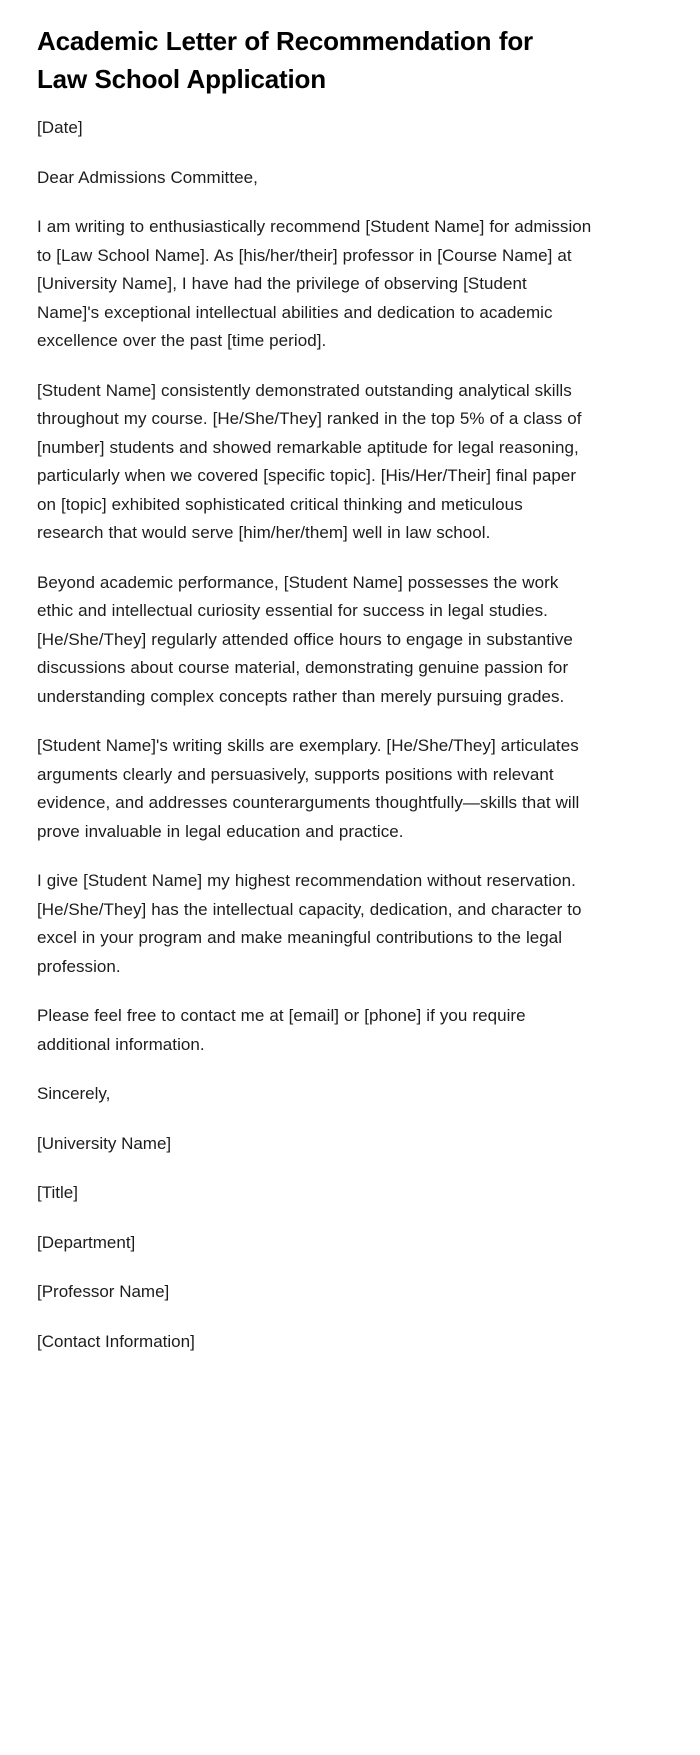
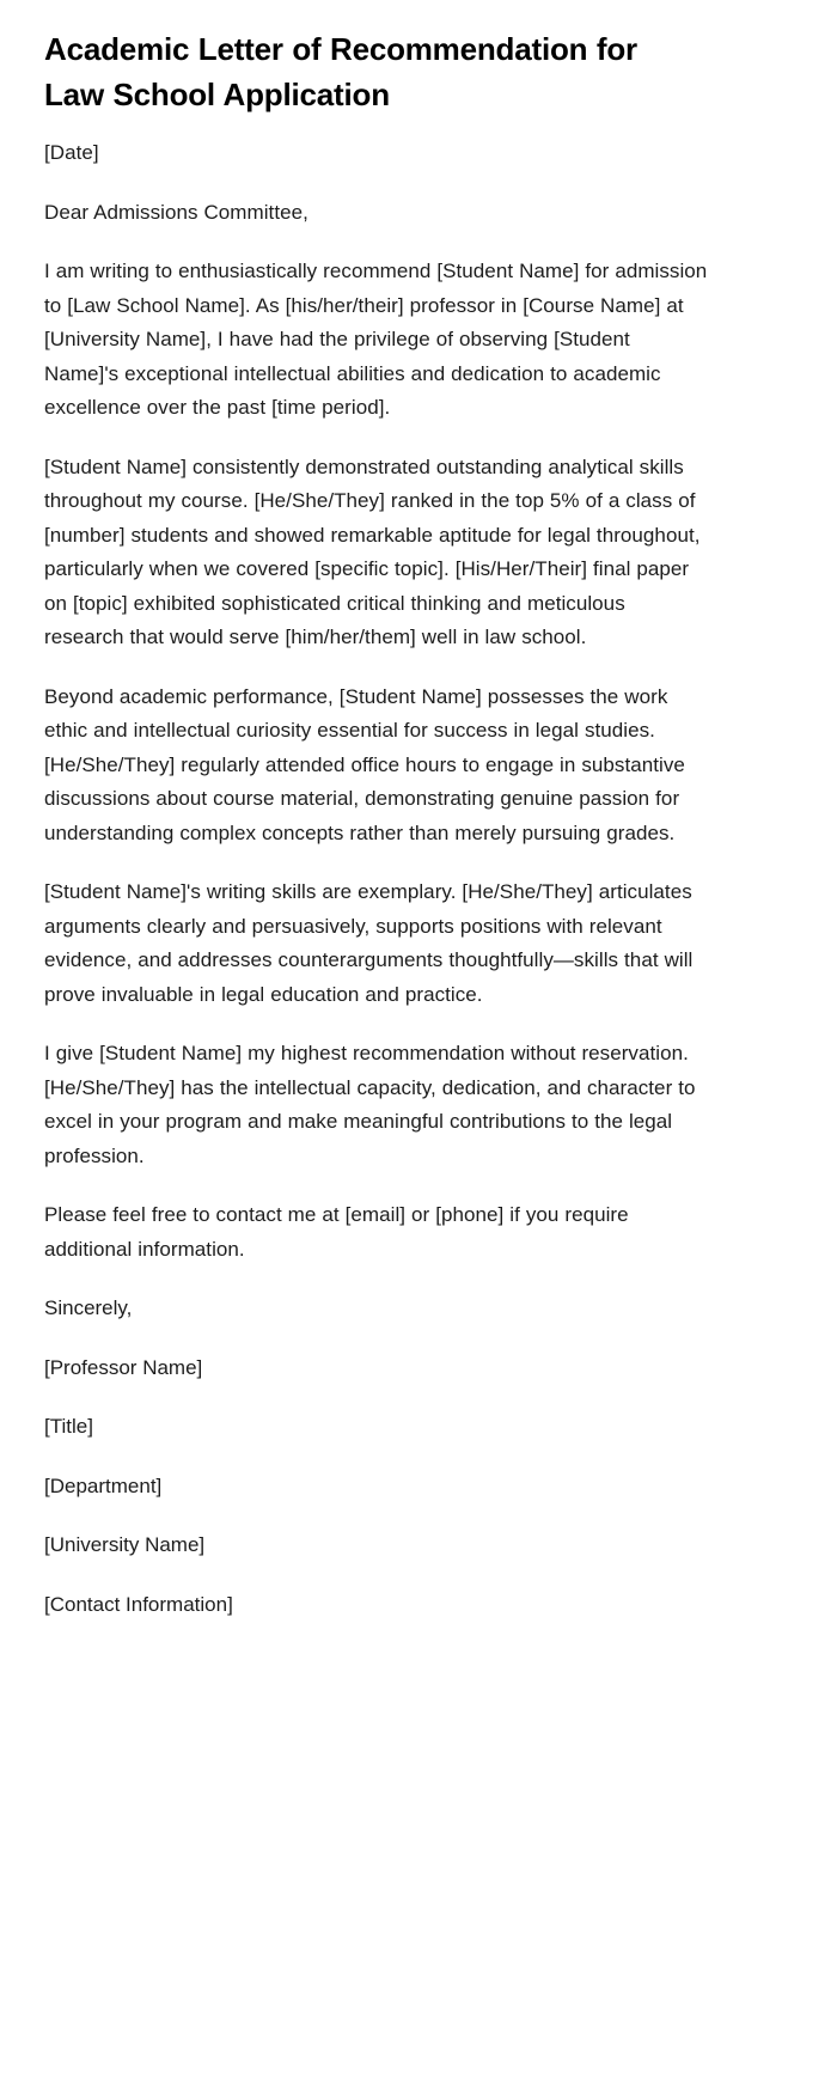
  Academic Letter of Recommendation for Law School Application
  [Date]
  Dear Admissions Committee,
  I am writing to enthusiastically recommend [Student Name] for admission to [Law School Name]. As [his/her/their] professor in [Course Name] at [University Name], I have had the privilege of observing [Student Name]'s exceptional intellectual abilities and dedication to academic excellence over the past [time period].
- [Student Name] consistently demonstrated outstanding analytical skills throughout my course. [He/She/They] ranked in the top 5% of a class of [number] students and showed remarkable aptitude for legal reasoning, particularly when we covered [specific topic]. [His/Her/Their] final paper on [topic] exhibited sophisticated critical thinking and meticulous research that would serve [him/her/them] well in law school.
+ [Student Name] consistently demonstrated outstanding analytical skills throughout my course. [He/She/They] ranked in the top 5% of a class of [number] students and showed remarkable aptitude for legal throughout, particularly when we covered [specific topic]. [His/Her/Their] final paper on [topic] exhibited sophisticated critical thinking and meticulous research that would serve [him/her/them] well in law school.
  Beyond academic performance, [Student Name] possesses the work ethic and intellectual curiosity essential for success in legal studies. [He/She/They] regularly attended office hours to engage in substantive discussions about course material, demonstrating genuine passion for understanding complex concepts rather than merely pursuing grades.
  [Student Name]'s writing skills are exemplary. [He/She/They] articulates arguments clearly and persuasively, supports positions with relevant evidence, and addresses counterarguments thoughtfully—skills that will prove invaluable in legal education and practice.
  I give [Student Name] my highest recommendation without reservation. [He/She/They] has the intellectual capacity, dedication, and character to excel in your program and make meaningful contributions to the legal profession.
  Please feel free to contact me at [email] or [phone] if you require additional information.
  Sincerely,
- [University Name]
+ [Professor Name]
  [Title]
  [Department]
- [Professor Name]
+ [University Name]
  [Contact Information]
